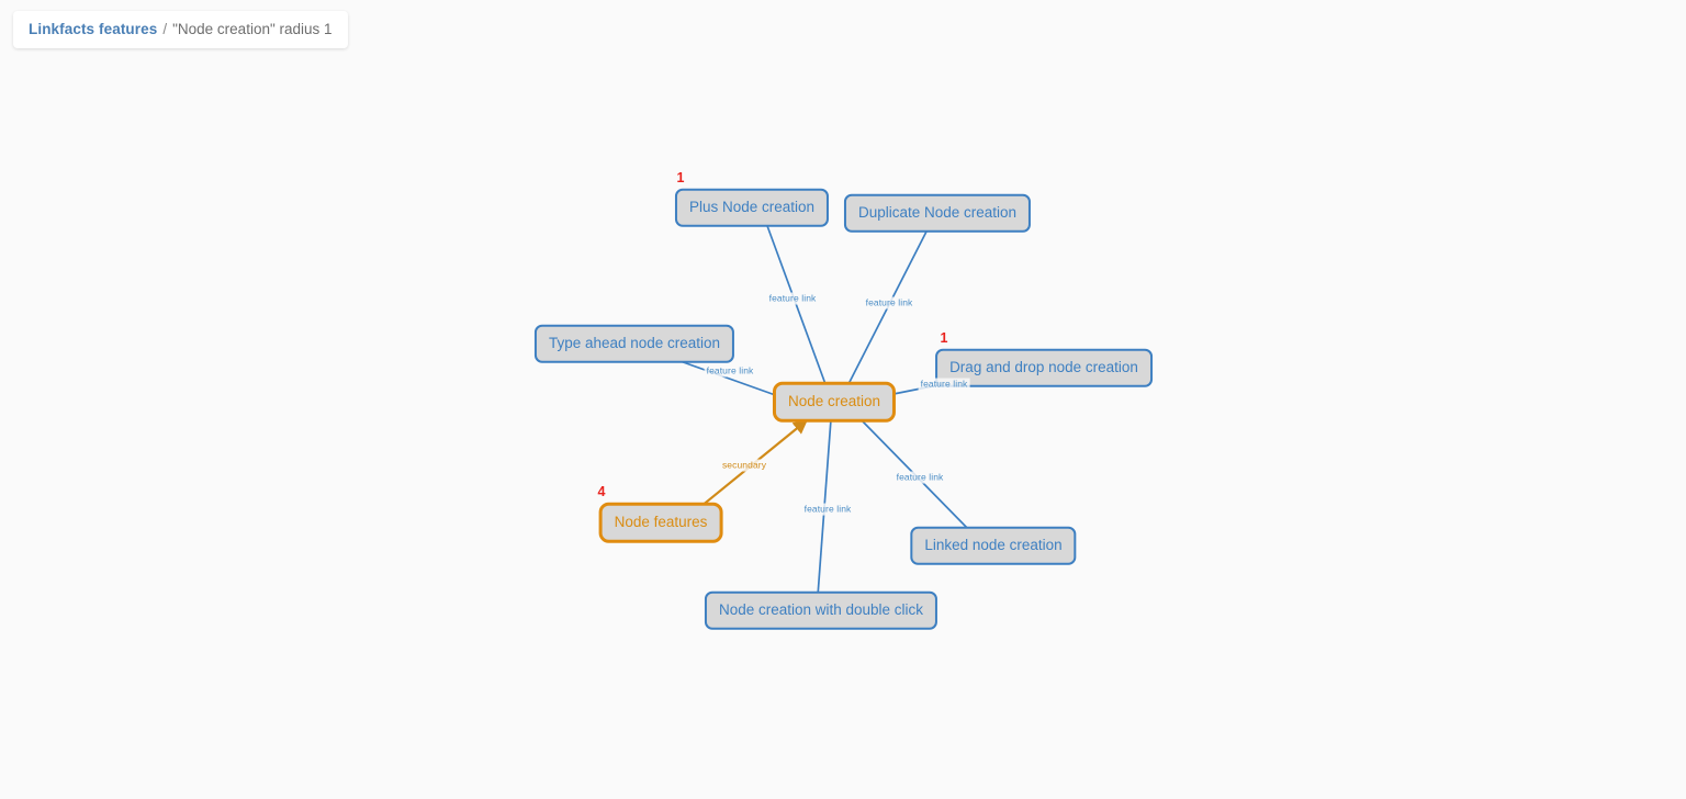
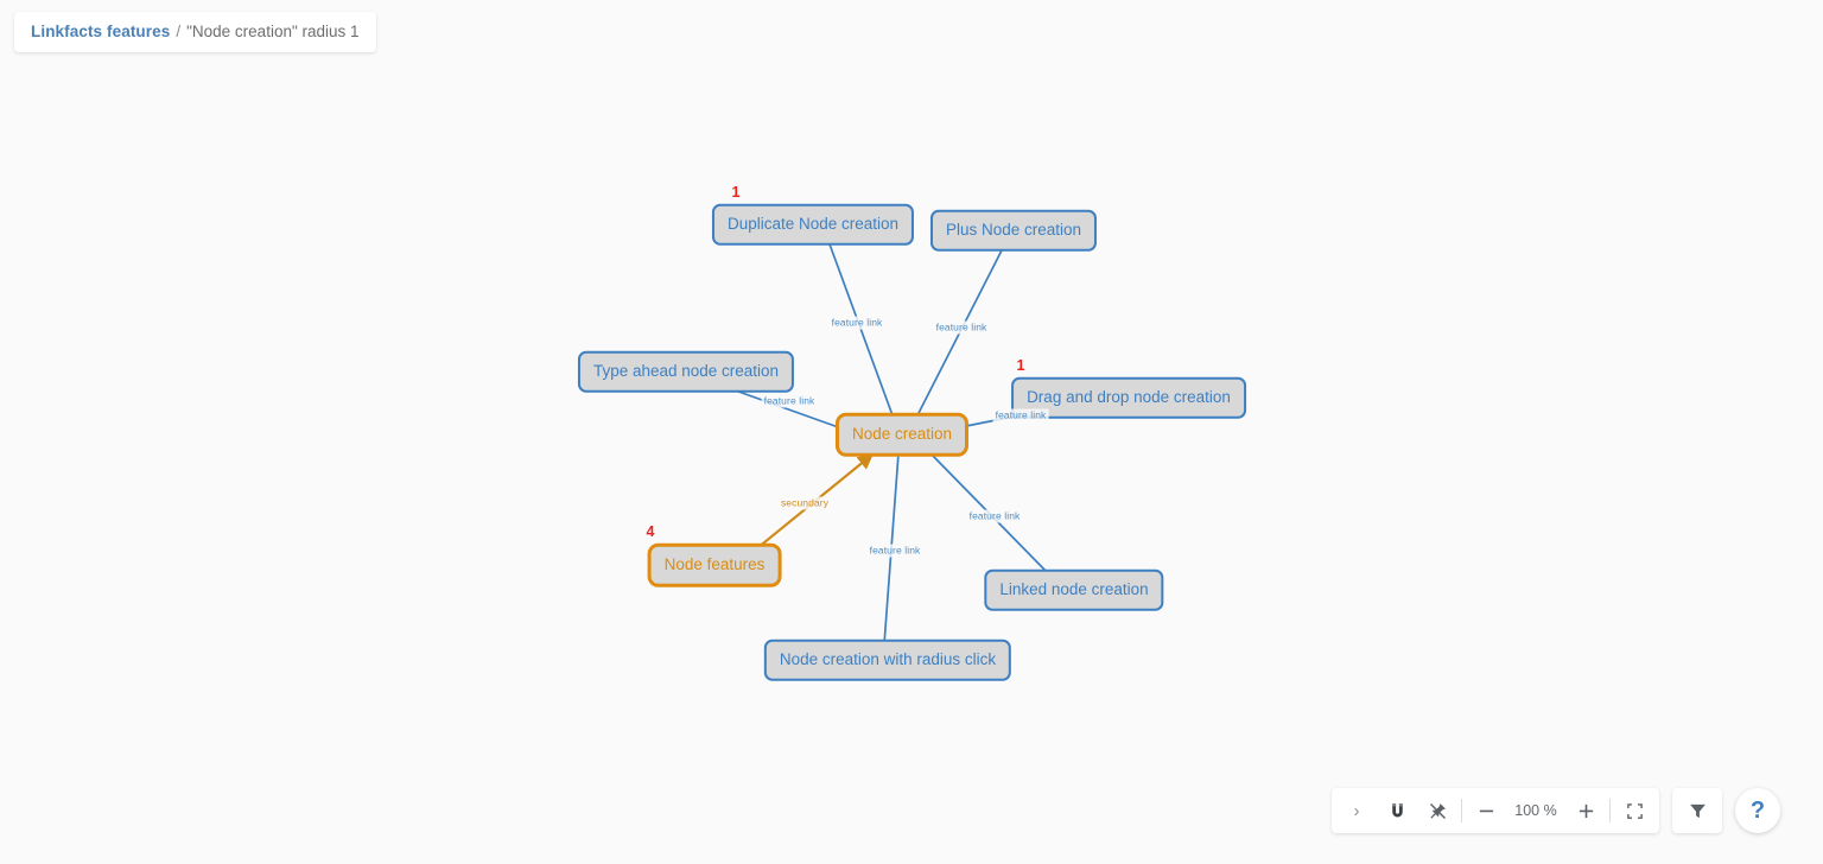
  Linkfacts features
  /
  "Node creation" radius 1
- Plus Node creation
+ Duplicate Node creation
  1
- Duplicate Node creation
+ Plus Node creation
  Type ahead node creation
  Drag and drop node creation
  1
  Node creation
  Node features
  4
  Linked node creation
- Node creation with double click
+ Node creation with radius click
  feature link
  feature link
  feature link
  feature link
  feature link
  feature link
  secundary
+ ›
+ 100 %
+ ?
